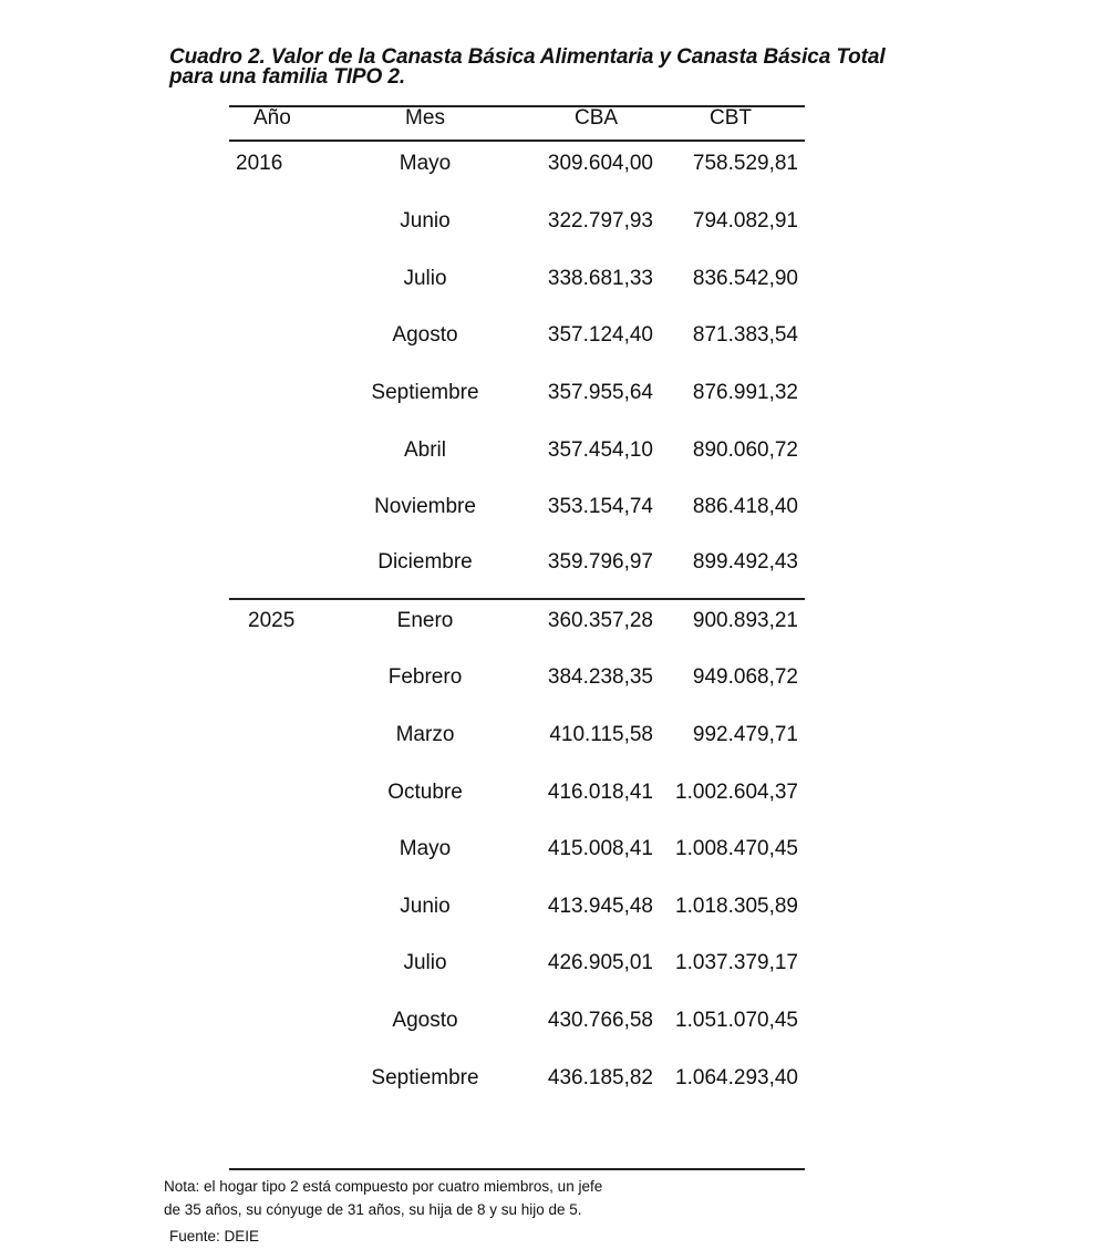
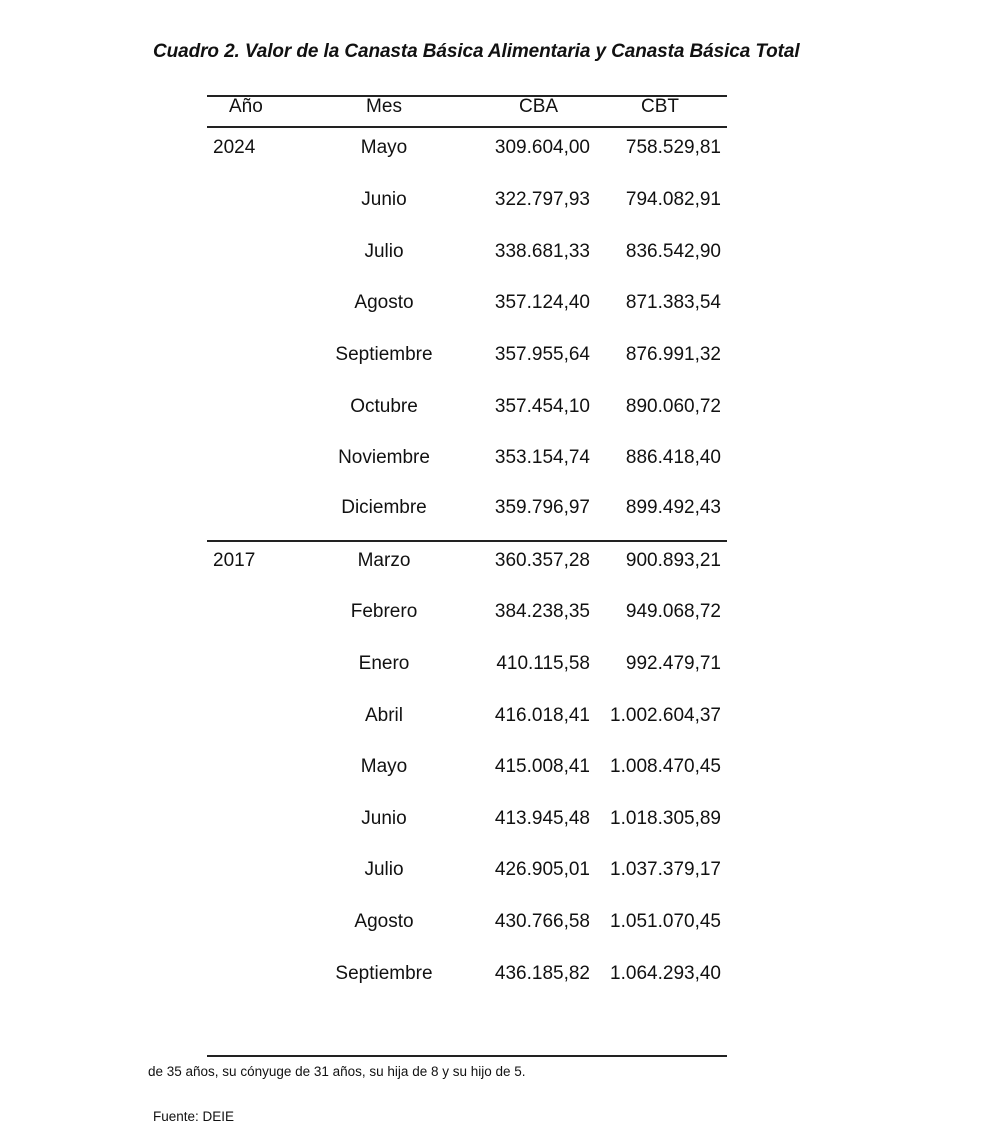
  Cuadro 2. Valor de la Canasta Básica Alimentaria y Canasta Básica Total
- para una familia TIPO 2.
  Año
  Mes
  CBA
  CBT
- 2016
+ 2024
  Mayo
  309.604,00
  758.529,81
  Junio
  322.797,93
  794.082,91
  Julio
  338.681,33
  836.542,90
  Agosto
  357.124,40
  871.383,54
  Septiembre
  357.955,64
  876.991,32
- Abril
+ Octubre
  357.454,10
  890.060,72
  Noviembre
  353.154,74
  886.418,40
  Diciembre
  359.796,97
  899.492,43
- 2025
+ 2017
- Enero
+ Marzo
  360.357,28
  900.893,21
  Febrero
  384.238,35
  949.068,72
- Marzo
+ Enero
  410.115,58
  992.479,71
- Octubre
+ Abril
  416.018,41
  1.002.604,37
  Mayo
  415.008,41
  1.008.470,45
  Junio
  413.945,48
  1.018.305,89
  Julio
  426.905,01
  1.037.379,17
  Agosto
  430.766,58
  1.051.070,45
  Septiembre
  436.185,82
  1.064.293,40
- Nota: el hogar tipo 2 está compuesto por cuatro miembros, un jefe
  de 35 años, su cónyuge de 31 años, su hija de 8 y su hijo de 5.
  Fuente: DEIE
